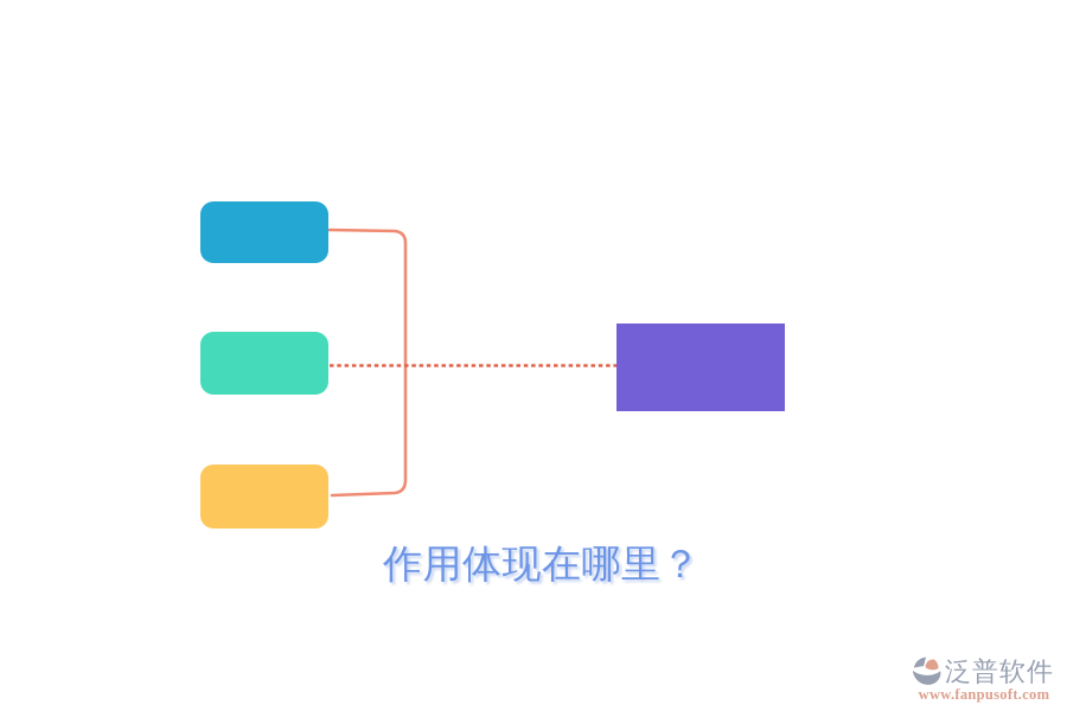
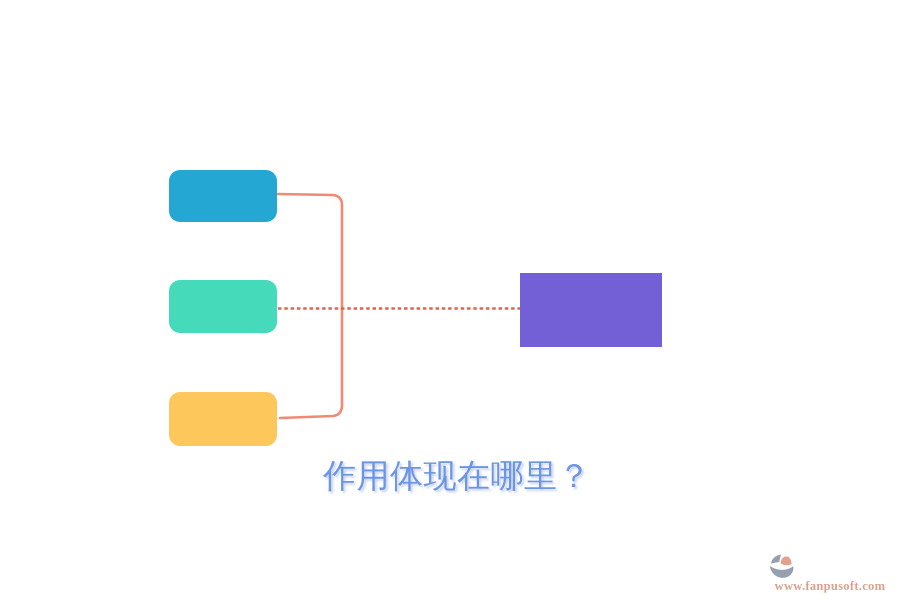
  作用体现在哪里？
- 泛普软件
  www.fanpusoft.com
